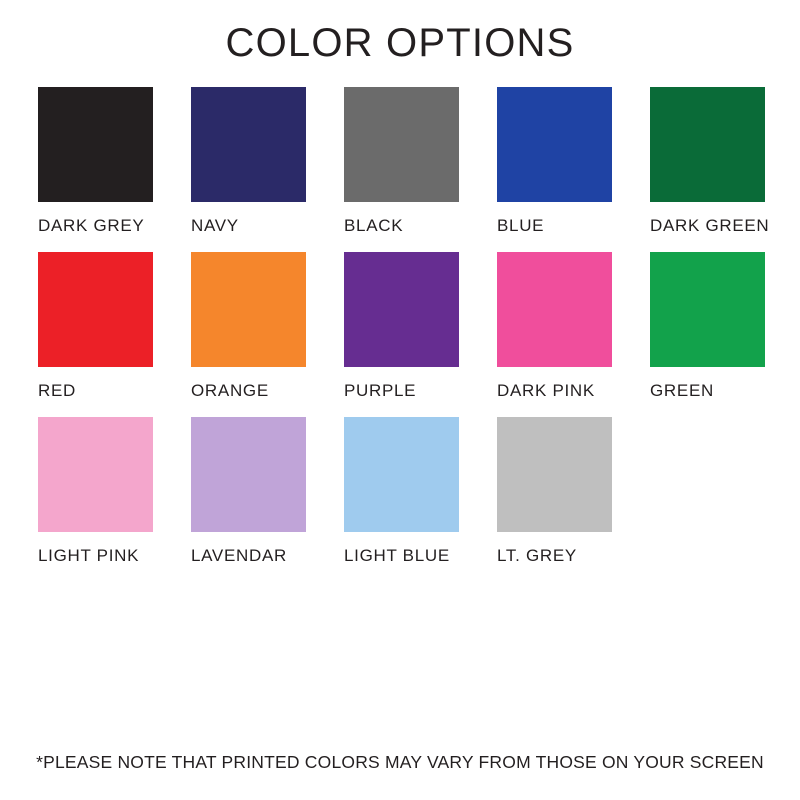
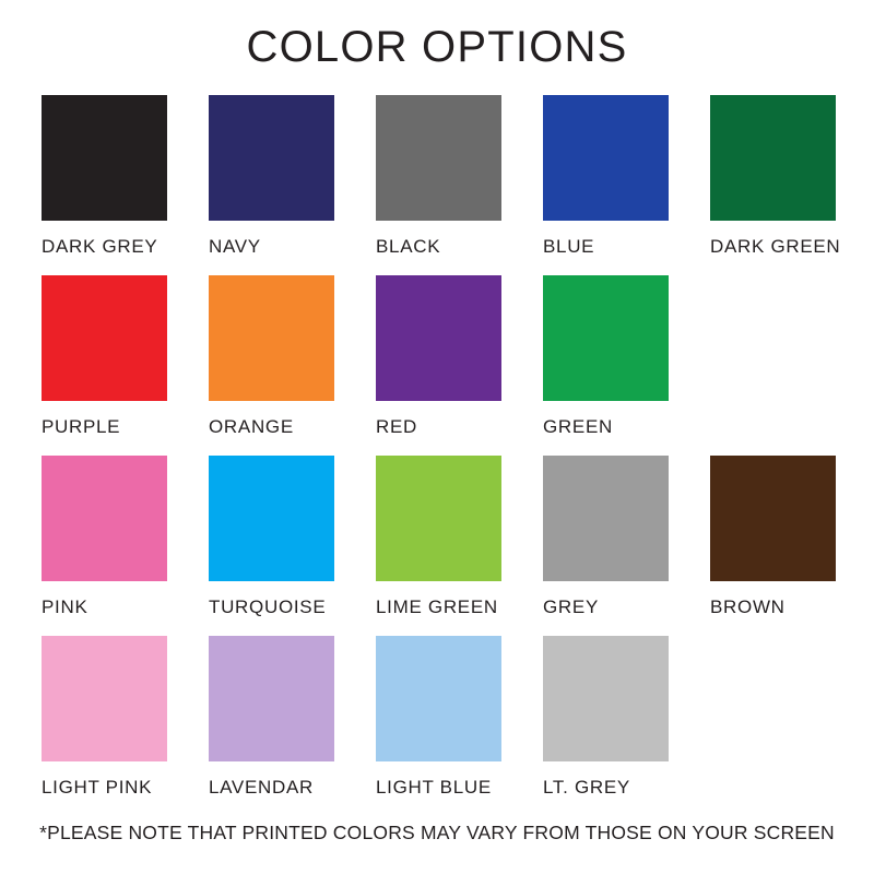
  COLOR OPTIONS
  DARK GREY
  NAVY
  BLACK
  BLUE
  DARK GREEN
- RED
+ PURPLE
  ORANGE
- PURPLE
+ RED
- DARK PINK
  GREEN
+ PINK
+ TURQUOISE
+ LIME GREEN
+ GREY
+ BROWN
  LIGHT PINK
  LAVENDAR
  LIGHT BLUE
  LT. GREY
  *PLEASE NOTE THAT PRINTED COLORS MAY VARY FROM THOSE ON YOUR SCREEN
